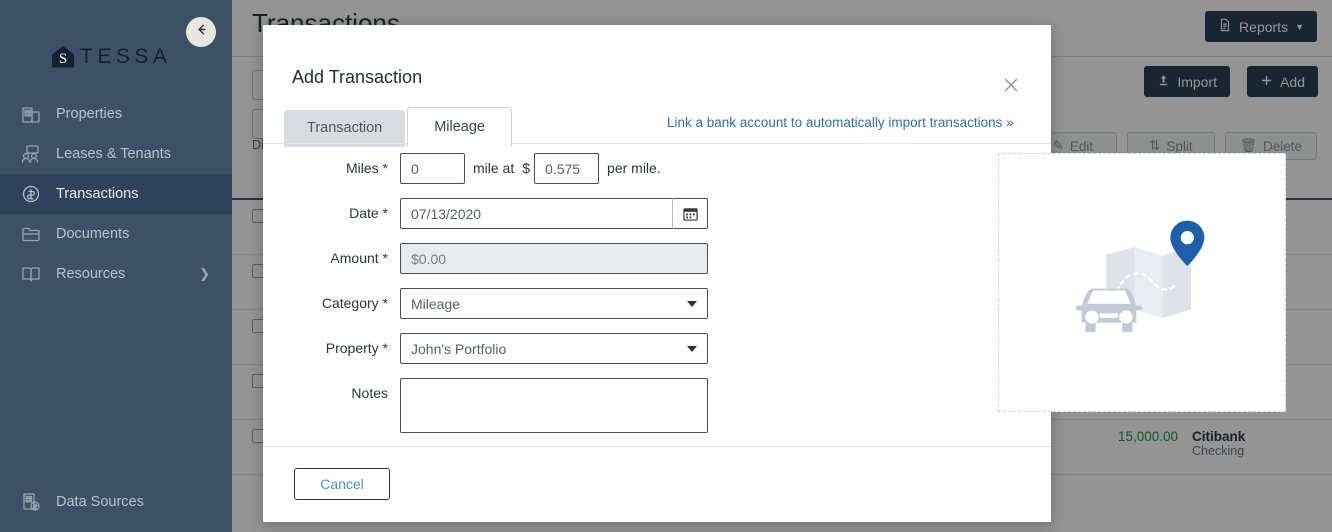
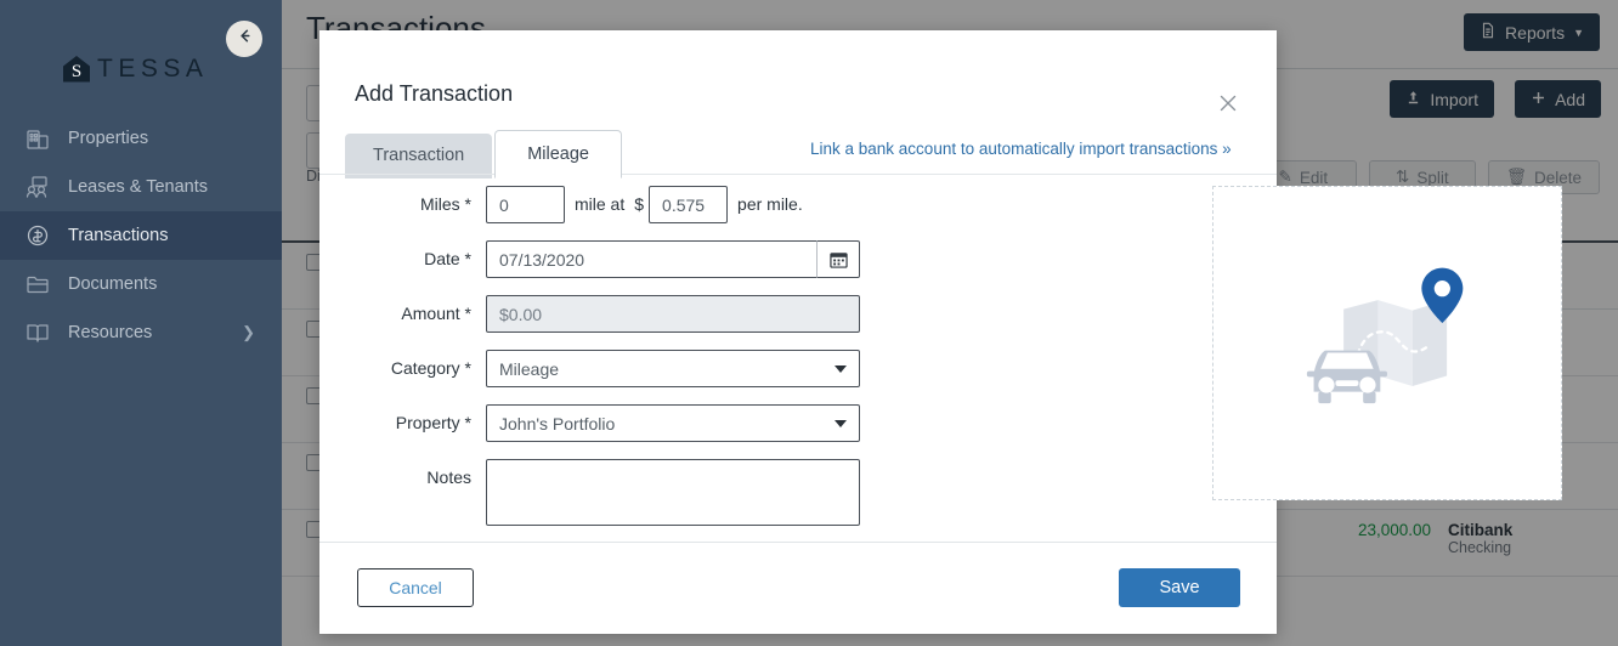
  Transactions
  Reports
  ▼
  Import
  Add
  ✎
  Edit
  ⇅
  Split
  🗑
  Delete
- 15,000.00
+ 23,000.00
  Citibank
  Checking
  S
  TESSA
  Properties
  Leases & Tenants
  Transactions
  Documents
  Resources
  ❯
- Data Sources
  Add Transaction
  Transaction
  Mileage
  Link a bank account to automatically import transactions »
  Miles *
  0
  mile at
  $
  0.575
  per mile.
  Date *
  07/13/2020
  Amount *
  $0.00
  Category *
  Mileage
  Property *
  John's Portfolio
  Notes
  Cancel
+ Save
